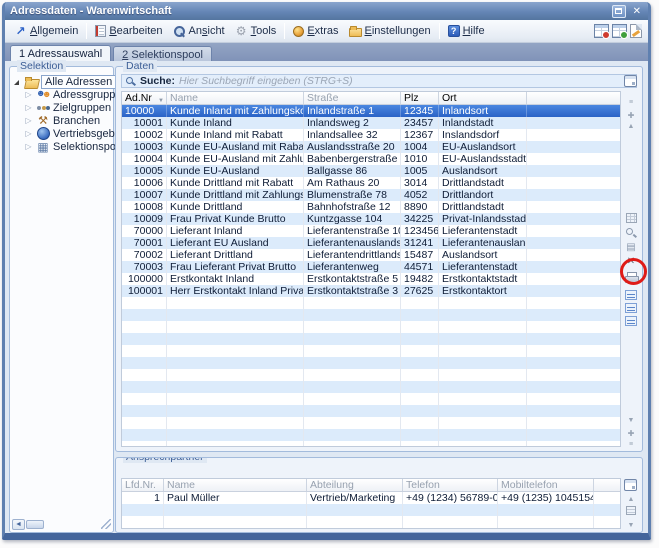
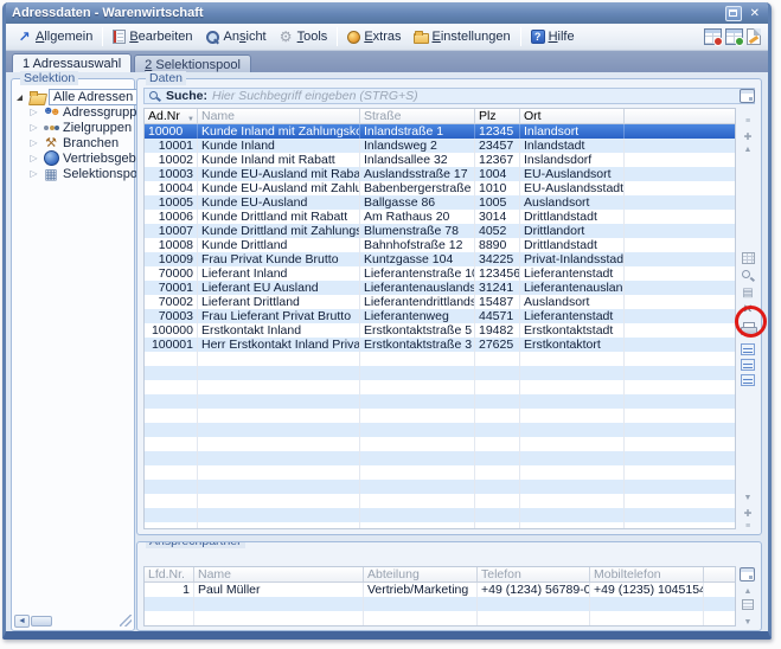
  Adressdaten - Warenwirtschaft
  ✕
  ↗
  Allgemein
  Bearbeiten
  Ansicht
  ⚙
  Tools
  Extras
  Einstellungen
  ?
  Hilfe
  1 Adressauswahl
  2 Selektionspool
  Selektion
  Alle Adressen
  ▷
  Adressgrupp
  ▷
  Zielgruppen
  ▷
  ⚒
  Branchen
  ▷
  Vertriebsgeb
  ▷
  ▦
  Selektionspo
  Daten
  Suche:
  Hier Suchbegriff eingeben (STRG+S)
  Ad.Nr
  Name
  Straße
  Plz
  Ort
  10000
  Inlandstraße 1
  12345
  Inlandsort
  10001
  Kunde Inland
  Inlandsweg 2
  23457
  Inlandstadt
  10002
  Kunde Inland mit Rabatt
  Inlandsallee 32
  12367
  Inslandsdorf
  10003
  Kunde EU-Ausland mit Raba
- Auslandsstraße 20
+ Auslandsstraße 17
  1004
  EU-Auslandsort
  10004
  Babenbergerstraße
  1010
  EU-Auslandsstadt
  10005
  Kunde EU-Ausland
  Ballgasse 86
  1005
  Auslandsort
  10006
  Kunde Drittland mit Rabatt
  Am Rathaus 20
  3014
  Drittlandstadt
  10007
  Blumenstraße 78
  4052
  Drittlandort
  10008
  Kunde Drittland
  Bahnhofstraße 12
  8890
  Drittlandstadt
  10009
  Frau Privat Kunde Brutto
  Kuntzgasse 104
  34225
  Privat-Inlandsstad
  70000
  Lieferant Inland
  Lieferantenstraße 10
  123456
  Lieferantenstadt
  70001
  Lieferant EU Ausland
  Lieferantenauslands
  31241
  Lieferantenauslan
  70002
  Lieferant Drittland
  Lieferantendrittlands
  15487
  Auslandsort
  70003
  Frau Lieferant Privat Brutto
  Lieferantenweg
  44571
  Lieferantenstadt
  100000
  Erstkontakt Inland
  Erstkontaktstraße 5
  19482
  Erstkontaktstadt
  100001
  Herr Erstkontakt Inland Priva
  Erstkontaktstraße 3
  27625
  Erstkontaktort
  ✚
  ▤
  ✕
  ✚
  Lfd.Nr.
  Name
  Abteilung
  Telefon
  Mobiltelefon
  1
  Paul Müller
  Vertrieb/Marketing
  +49 (1234) 56789-0
  +49 (1235) 1045154
